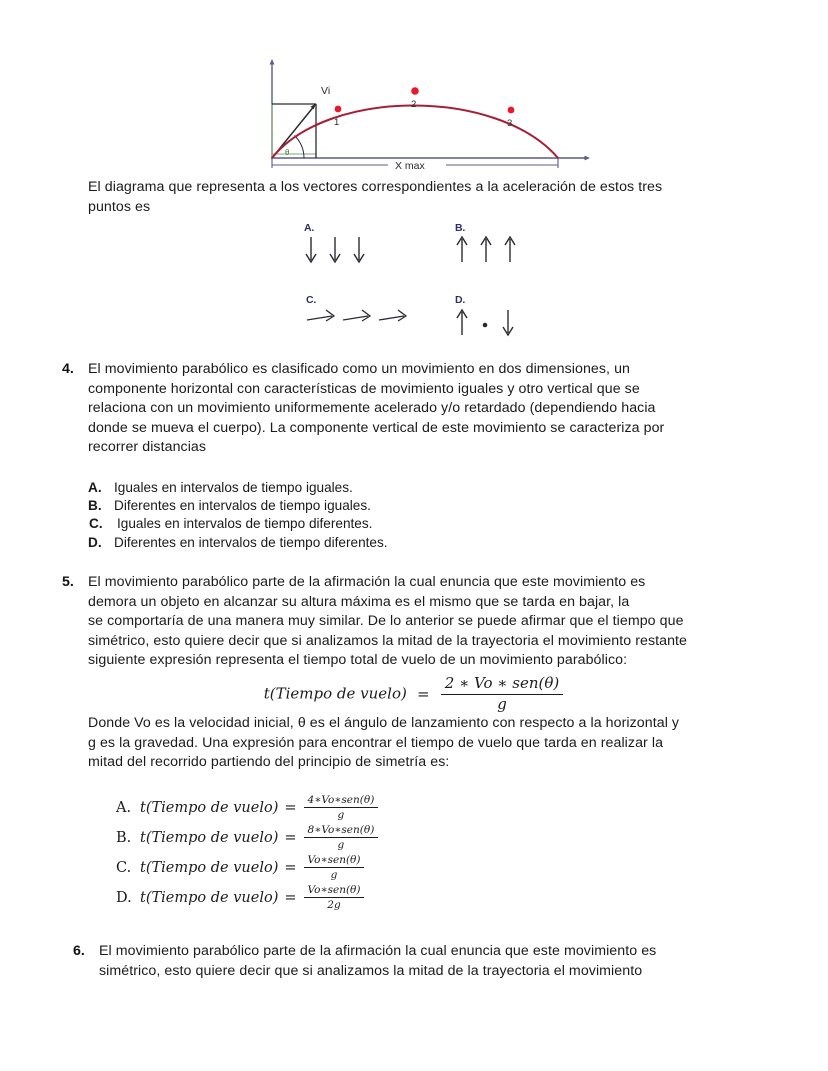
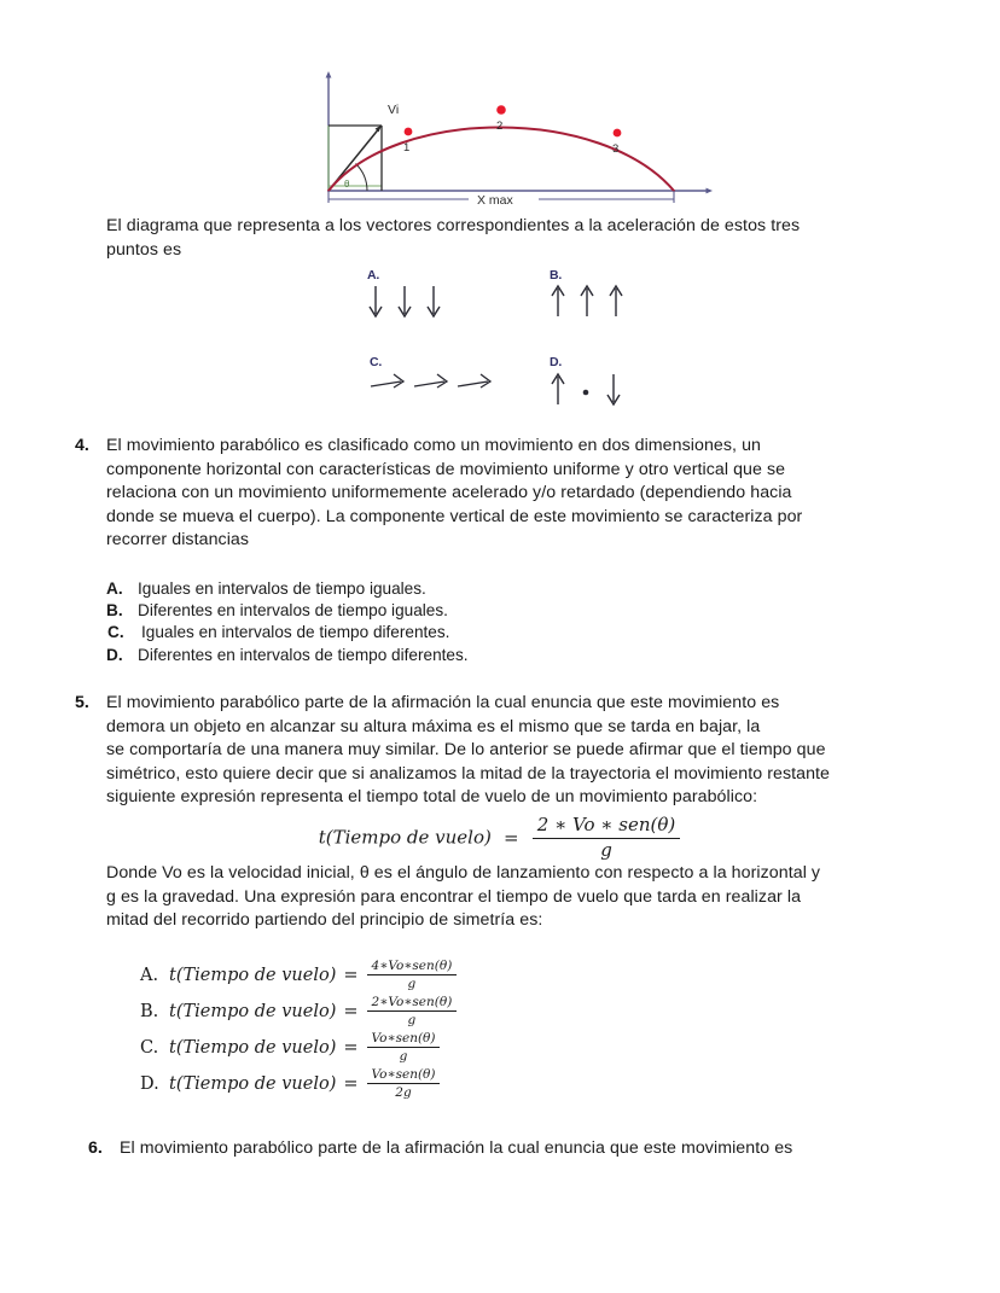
  Vi
  θ
  1
  2
  3
  X max
  El diagrama que representa a los vectores correspondientes a la aceleración de estos tres
  puntos es
  A.
  B.
  C.
  D.
  4.
  El movimiento parabólico es clasificado como un movimiento en dos dimensiones, un
- componente horizontal con características de movimiento iguales y otro vertical que se
+ componente horizontal con características de movimiento uniforme y otro vertical que se
  relaciona con un movimiento uniformemente acelerado y/o retardado (dependiendo hacia
  donde se mueva el cuerpo). La componente vertical de este movimiento se caracteriza por
  recorrer distancias
  A.
  Iguales en intervalos de tiempo iguales.
  B.
  Diferentes en intervalos de tiempo iguales.
  C.
  Iguales en intervalos de tiempo diferentes.
  D.
  Diferentes en intervalos de tiempo diferentes.
  5.
  El movimiento parabólico parte de la afirmación la cual enuncia que este movimiento es
  demora un objeto en alcanzar su altura máxima es el mismo que se tarda en bajar, la
  se comportaría de una manera muy similar. De lo anterior se puede afirmar que el tiempo que
  simétrico, esto quiere decir que si analizamos la mitad de la trayectoria el movimiento restante
  siguiente expresión representa el tiempo total de vuelo de un movimiento parabólico:
  t(Tiempo de vuelo) =
  2 ∗ Vo ∗ sen(θ)
  g
  Donde Vo es la velocidad inicial, θ es el ángulo de lanzamiento con respecto a la horizontal y
  g es la gravedad. Una expresión para encontrar el tiempo de vuelo que tarda en realizar la
  mitad del recorrido partiendo del principio de simetría es:
  A.
  t(Tiempo de vuelo)
  =
  4∗Vo∗sen(θ)
  g
  B.
  t(Tiempo de vuelo)
  =
- 8∗Vo∗sen(θ)
+ 2∗Vo∗sen(θ)
  g
  C.
  t(Tiempo de vuelo)
  =
  Vo∗sen(θ)
  g
  D.
  t(Tiempo de vuelo)
  =
  Vo∗sen(θ)
  2g
  6.
  El movimiento parabólico parte de la afirmación la cual enuncia que este movimiento es
- simétrico, esto quiere decir que si analizamos la mitad de la trayectoria el movimiento
